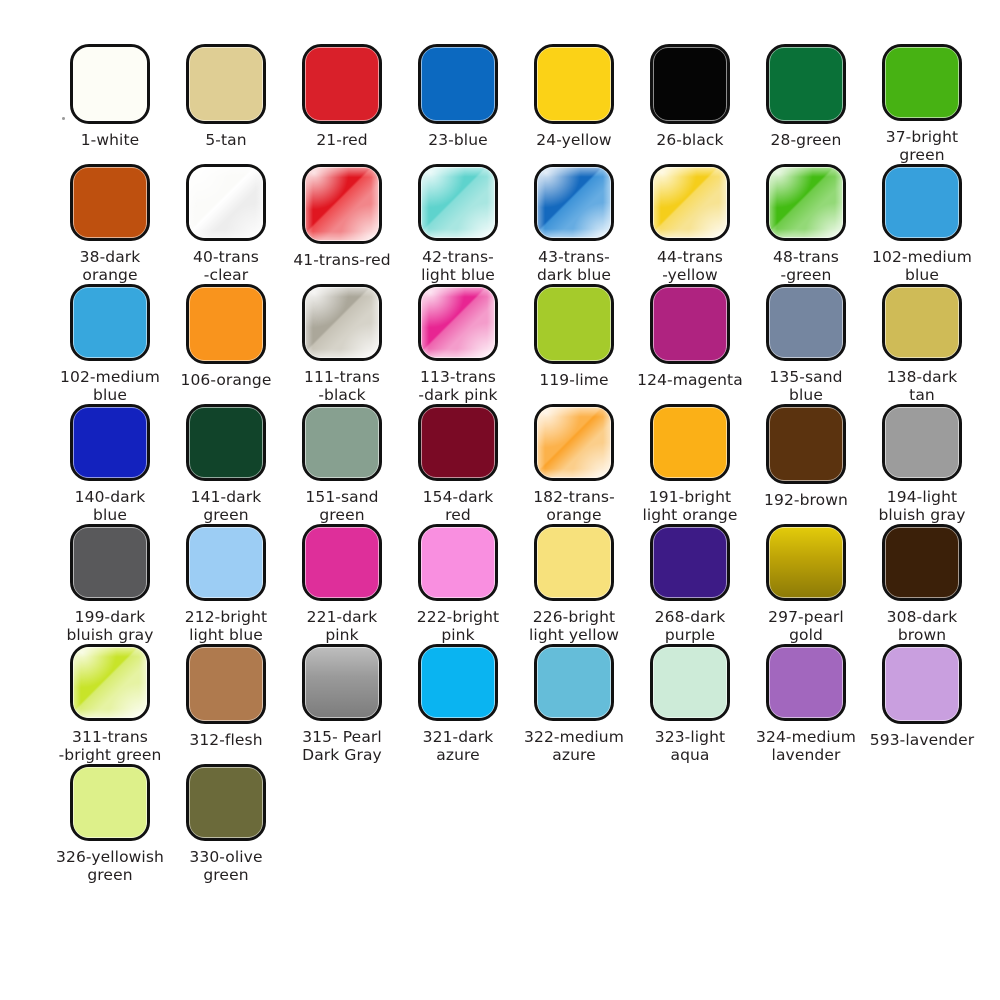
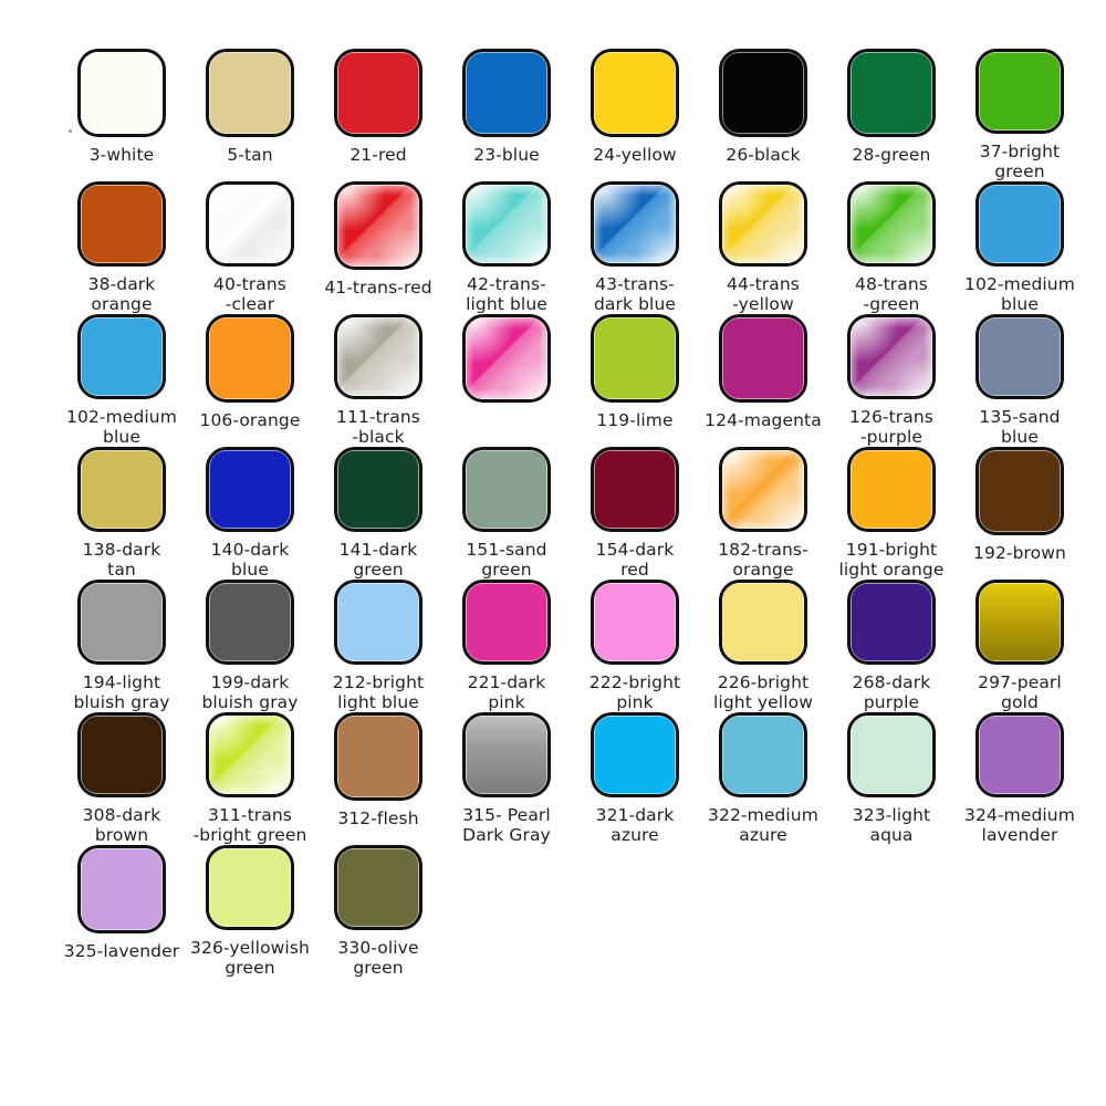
- 1-white
+ 3-white
  5-tan
  21-red
  23-blue
  24-yellow
  26-black
  28-green
  37-bright
  green
  38-dark
  orange
  40-trans
  -clear
  41-trans-red
  42-trans-
  light blue
  43-trans-
  dark blue
  44-trans
  -yellow
  48-trans
  -green
  102-medium
  blue
  102-medium
  blue
  106-orange
  111-trans
  -black
- 113-trans
- -dark pink
  119-lime
  124-magenta
+ 126-trans
+ -purple
  135-sand
  blue
  138-dark
  tan
  140-dark
  blue
  141-dark
  green
  151-sand
  green
  154-dark
  red
  182-trans-
  orange
  191-bright
  light orange
  192-brown
  194-light
  bluish gray
  199-dark
  bluish gray
  212-bright
  light blue
  221-dark
  pink
  222-bright
  pink
  226-bright
  light yellow
  268-dark
  purple
  297-pearl
  gold
  308-dark
  brown
  311-trans
  -bright green
  312-flesh
  315- Pearl
  Dark Gray
  321-dark
  azure
  322-medium
  azure
  323-light
  aqua
  324-medium
  lavender
- 593-lavender
+ 325-lavender
  326-yellowish
  green
  330-olive
  green
